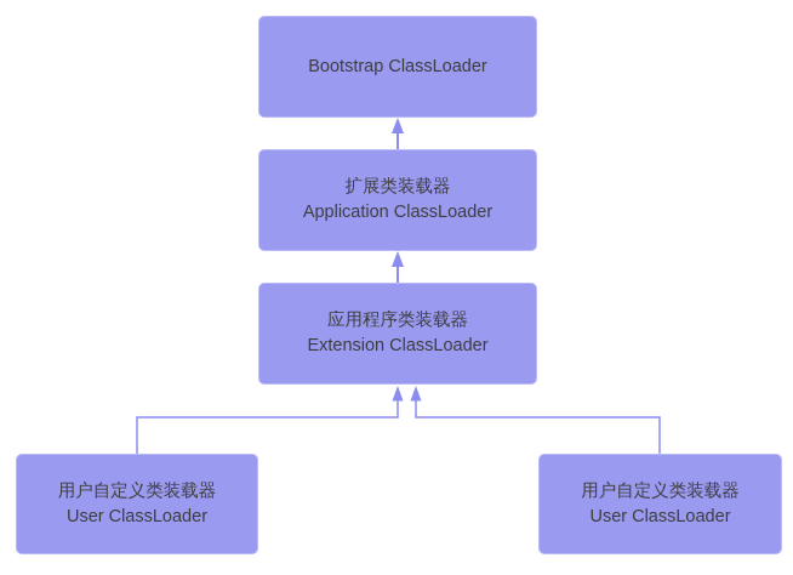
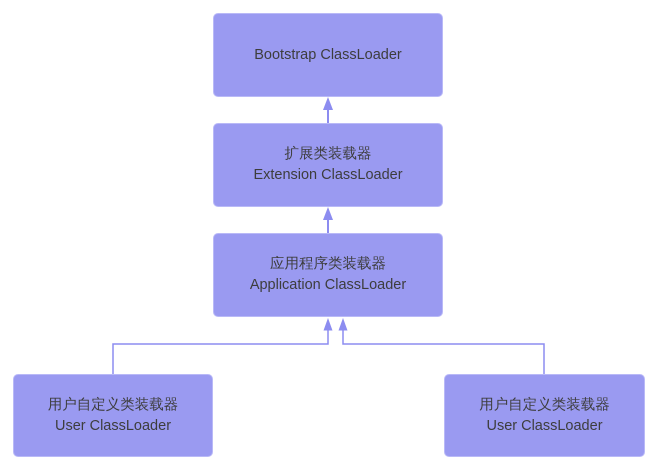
  Bootstrap ClassLoader
  扩展类装载器
- Application ClassLoader
+ Extension ClassLoader
  应用程序类装载器
- Extension ClassLoader
+ Application ClassLoader
  用户自定义类装载器
  User ClassLoader
  用户自定义类装载器
  User ClassLoader
